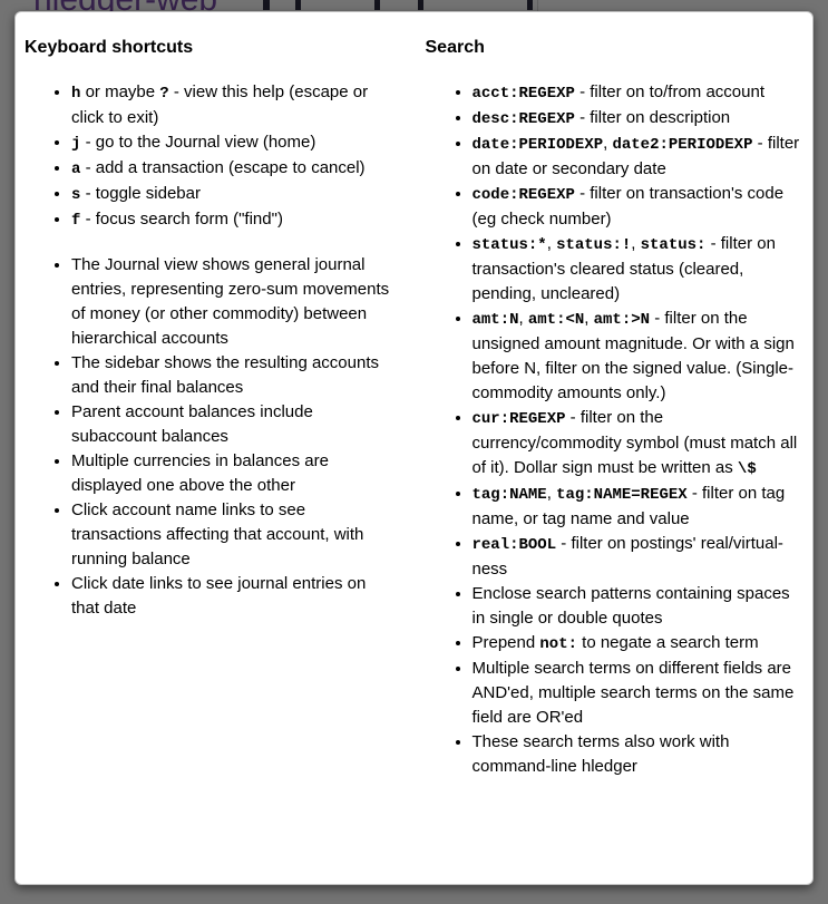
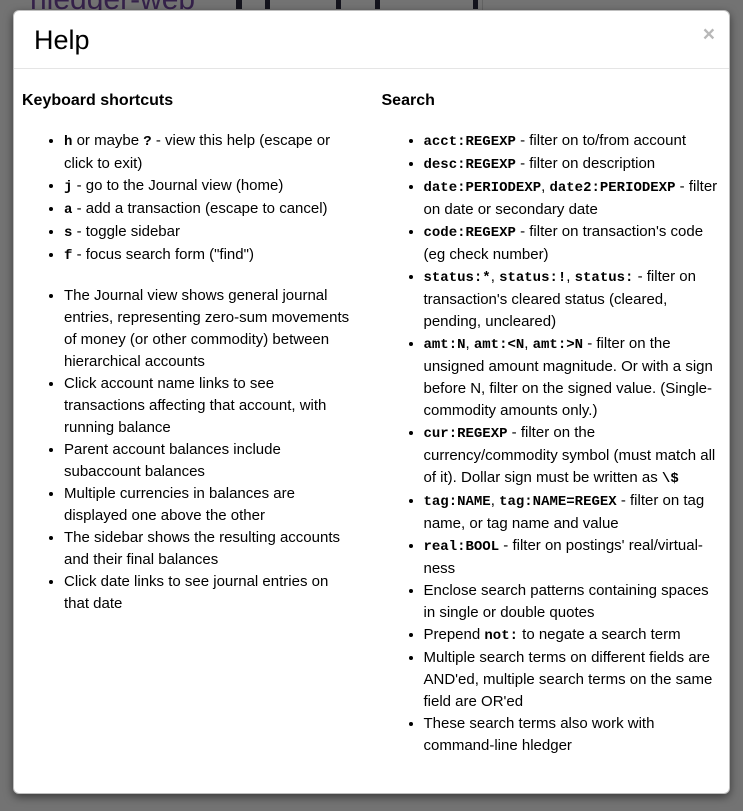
+ Help
+ ×
  Keyboard shortcuts
  h or maybe ? - view this help (escape or click to exit)
  j - go to the Journal view (home)
  a - add a transaction (escape to cancel)
  s - toggle sidebar
  f - focus search form ("find")
  The Journal view shows general journal entries, representing zero-sum movements of money (or other commodity) between hierarchical accounts
- The sidebar shows the resulting accounts and their final balances
+ Click account name links to see transactions affecting that account, with running balance
  Parent account balances include subaccount balances
  Multiple currencies in balances are displayed one above the other
- Click account name links to see transactions affecting that account, with running balance
+ The sidebar shows the resulting accounts and their final balances
  Click date links to see journal entries on that date
  Search
  acct:REGEXP - filter on to/from account
  desc:REGEXP - filter on description
  date:PERIODEXP, date2:PERIODEXP - filter on date or secondary date
  code:REGEXP - filter on transaction's code (eg check number)
  status:*, status:!, status: - filter on transaction's cleared status (cleared, pending, uncleared)
  amt:N, amt:<N, amt:>N - filter on the unsigned amount magnitude. Or with a sign before N, filter on the signed value. (Single-commodity amounts only.)
  cur:REGEXP - filter on the currency/commodity symbol (must match all of it). Dollar sign must be written as \$
  tag:NAME, tag:NAME=REGEX - filter on tag name, or tag name and value
  real:BOOL - filter on postings' real/virtual-ness
  Enclose search patterns containing spaces in single or double quotes
  Prepend not: to negate a search term
  Multiple search terms on different fields are AND'ed, multiple search terms on the same field are OR'ed
  These search terms also work with command-line hledger
